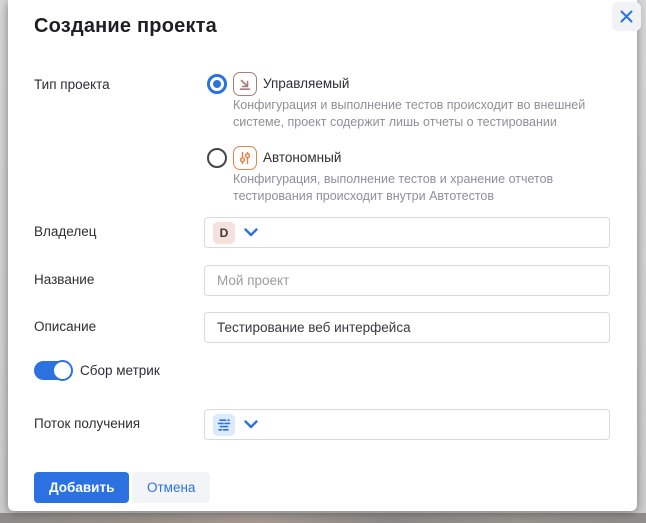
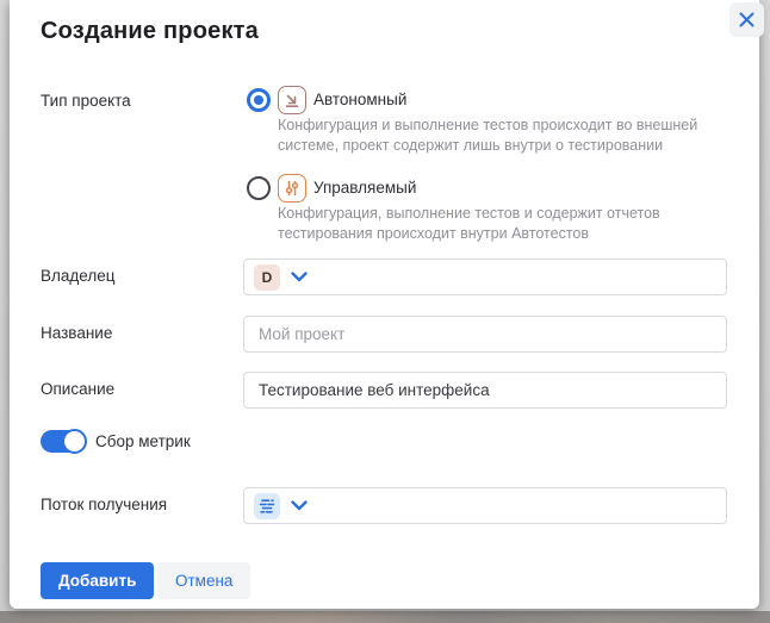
  Создание проекта
  Тип проекта
- Управляемый
+ Автономный
- Конфигурация и выполнение тестов происходит во внешней системе, проект содержит лишь отчеты о тестировании
+ Конфигурация и выполнение тестов происходит во внешней системе, проект содержит лишь внутри о тестировании
- Автономный
+ Управляемый
- Конфигурация, выполнение тестов и хранение отчетов тестирования происходит внутри Автотестов
+ Конфигурация, выполнение тестов и содержит отчетов тестирования происходит внутри Автотестов
  Владелец
  D
  Название
  Мой проект
  Описание
  Тестирование веб интерфейса
  Сбор метрик
  Поток получения
  Добавить
  Отмена
